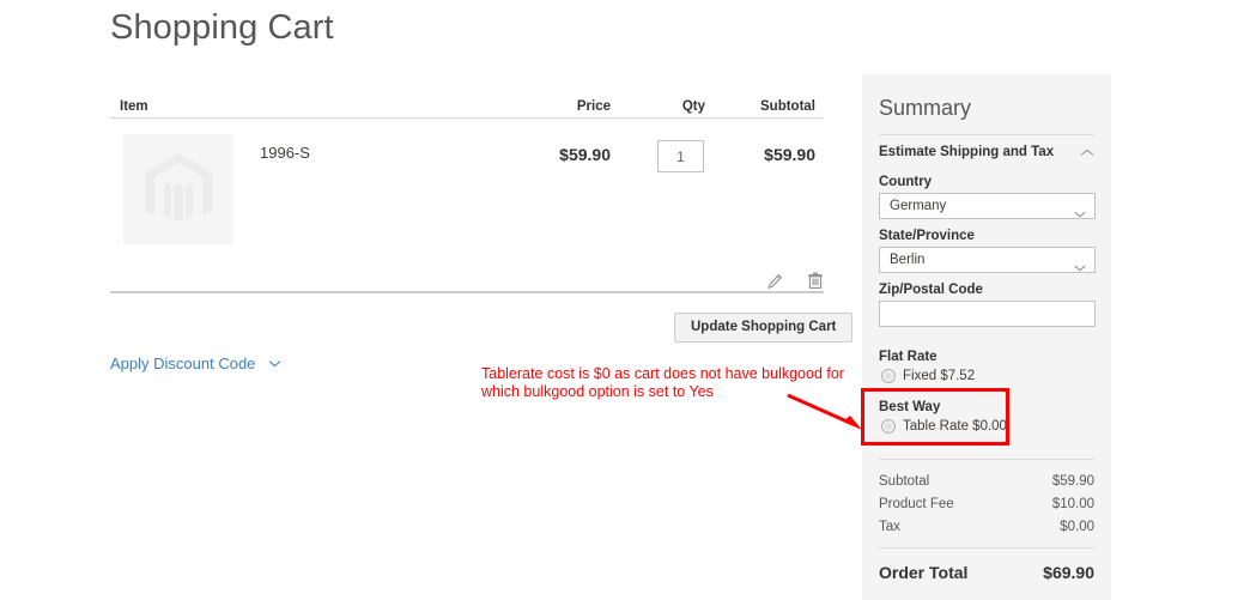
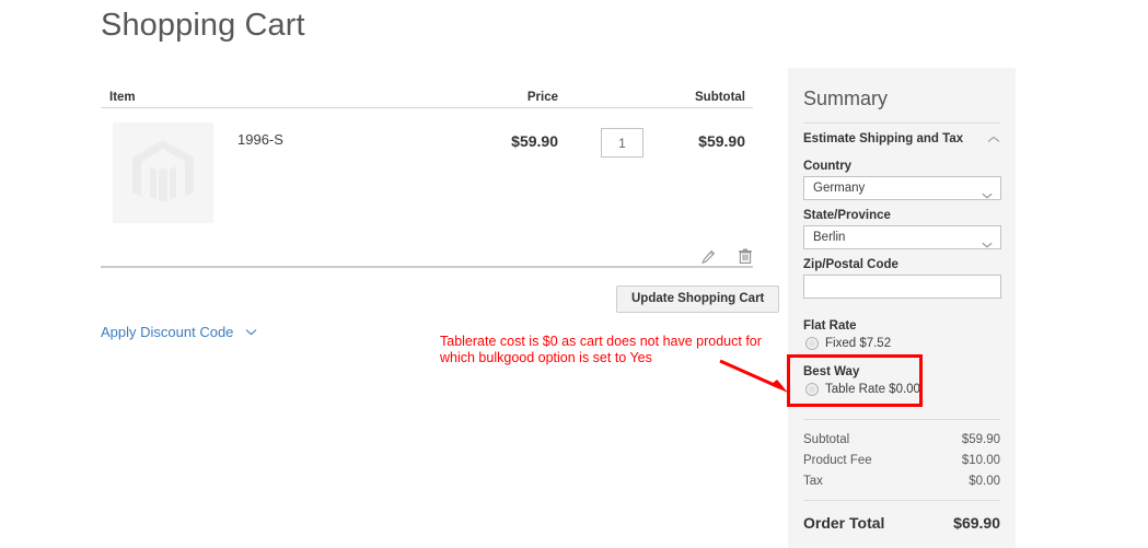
  Shopping Cart
  Item
  Price
- Qty
  Subtotal
  1996-S
  $59.90
  1
  $59.90
  Update Shopping Cart
  Apply Discount Code
  Summary
  Estimate Shipping and Tax
  Country
  Germany
  State/Province
  Berlin
  Zip/Postal Code
  Flat Rate
  Fixed $7.52
  Best Way
  Table Rate $0.00
  Subtotal
  $59.90
  Product Fee
  $10.00
  Tax
  $0.00
  Order Total
  $69.90
- Tablerate cost is $0 as cart does not have bulkgood for which bulkgood option is set to Yes
+ Tablerate cost is $0 as cart does not have product for which bulkgood option is set to Yes
